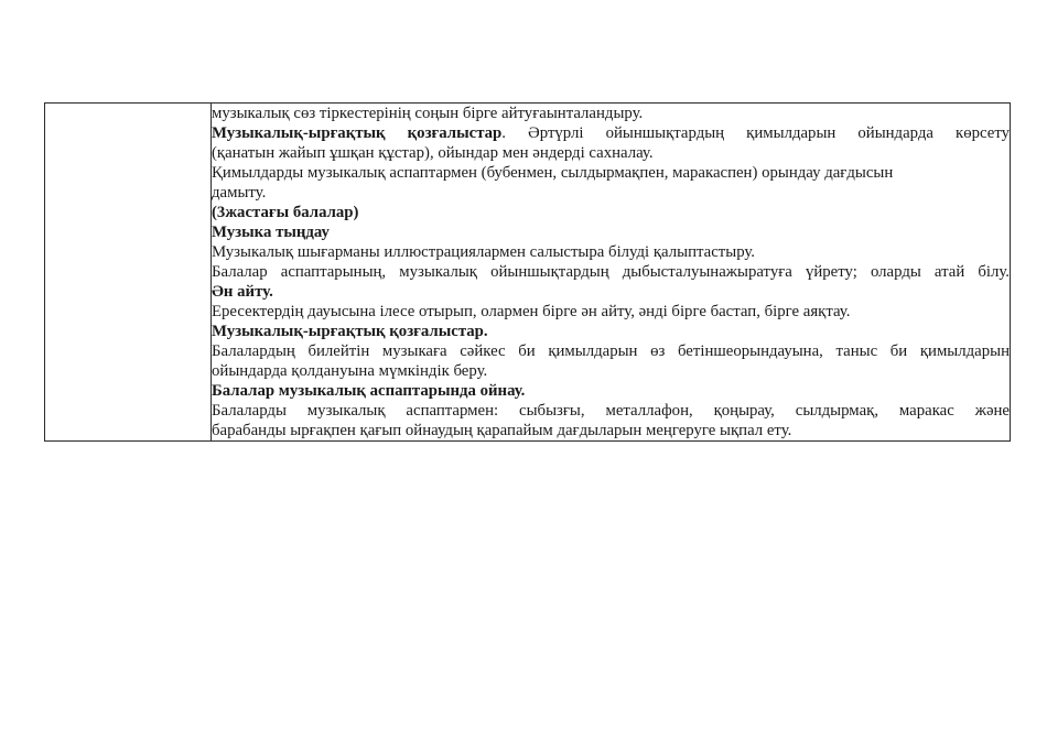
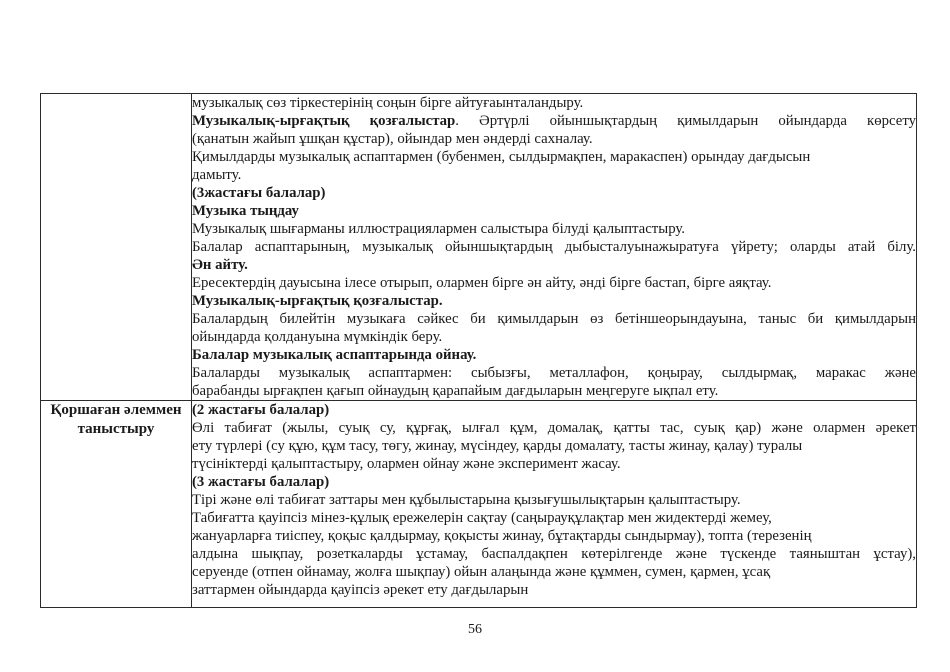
  	музыкалық сөз тіркестерінің соңын бірге айтуғаынталандыру.Музыкалық-ырғақтық қозғалыстар. Әртүрлі ойыншықтардың қимылдарын ойындарда көрсету(қанатын жайып ұшқан құстар), ойындар мен әндерді сахналау.Қимылдарды музыкалық аспаптармен (бубенмен, сылдырмақпен, маракаспен) орындау дағдысындамыту.(3жастағы балалар)Музыка тыңдауМузыкалық шығарманы иллюстрациялармен салыстыра білуді қалыптастыру.Балалар аспаптарының, музыкалық ойыншықтардың дыбысталуынажыратуға үйрету; оларды атай білу.Ән айту.Ересектердің дауысына ілесе отырып, олармен бірге ән айту, әнді бірге бастап, бірге аяқтау.Музыкалық-ырғақтық қозғалыстар.Балалардың билейтін музыкаға сәйкес би қимылдарын өз бетіншеорындауына, таныс би қимылдарынойындарда қолдануына мүмкіндік беру.Балалар музыкалық аспаптарында ойнау.Балаларды музыкалық аспаптармен: сыбызғы, металлафон, қоңырау, сылдырмақ, маракас жәнебарабанды ырғақпен қағып ойнаудың қарапайым дағдыларын меңгеруге ықпал ету.
+ Қоршаған әлемментаныстыру	(2 жастағы балалар)Өлі табиғат (жылы, суық су, құрғақ, ылғал құм, домалақ, қатты тас, суық қар) және олармен әрекетету түрлері (су құю, құм тасу, төгу, жинау, мүсіндеу, қарды домалату, тасты жинау, қалау) туралытүсініктерді қалыптастыру, олармен ойнау және эксперимент жасау.(3 жастағы балалар)Тірі және өлі табиғат заттары мен құбылыстарына қызығушылықтарын қалыптастыру.Табиғатта қауіпсіз мінез-құлық ережелерін сақтау (саңырауқұлақтар мен жидектерді жемеу,жануарларға тиіспеу, қоқыс қалдырмау, қоқысты жинау, бұтақтарды сындырмау), топта (терезеніңалдына шықпау, розеткаларды ұстамау, баспалдақпен көтерілгенде және түскенде таяныштан ұстау),серуенде (отпен ойнамау, жолға шықпау) ойын алаңында және құммен, сумен, қармен, ұсақзаттармен ойындарда қауіпсіз әрекет ету дағдыларын
+ 56
